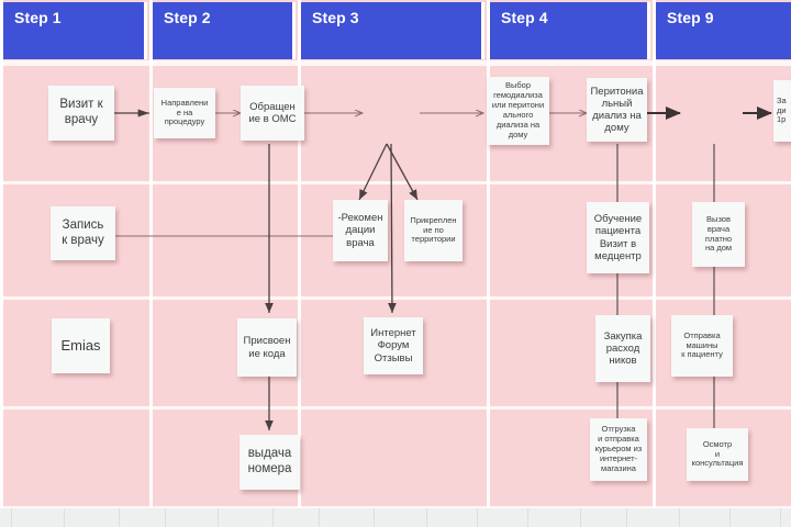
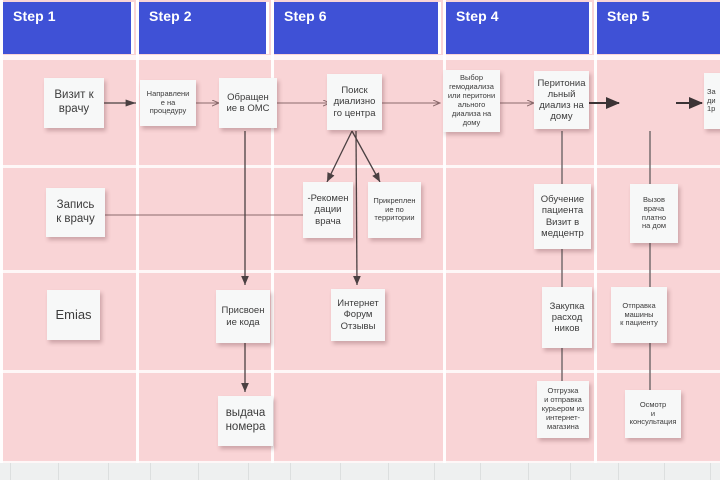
  Step 1
  Step 2
- Step 3
+ Step 6
  Step 4
- Step 9
+ Step 5
  Визит к
  врачу
  Направлени
  е на
  процедуру
  Обращен
  ие в ОМС
+ Поиск
+ диализно
+ го центра
  Выбор
  гемодиализа
  или перитони
  ального
  диализа на
  дому
  Перитониа
  льный
  диализ на
  дому
  За
  ди
  1р
  Запись
  к врачу
  -Рекомен
  дации
  врача
  Прикреплен
  ие по
  территории
  Обучение
  пациента
  Визит в
  медцентр
  Вызов
  врача
  платно
  на дом
  Emias
  Присвоен
  ие кода
  Интернет
  Форум
  Отзывы
  Закупка
  расход
  ников
  Отправка
  машины
  к пациенту
  выдача
  номера
  Отгрузка
  и отправка
  курьером из
  интернет-
  магазина
  Осмотр
  и
  консультация
